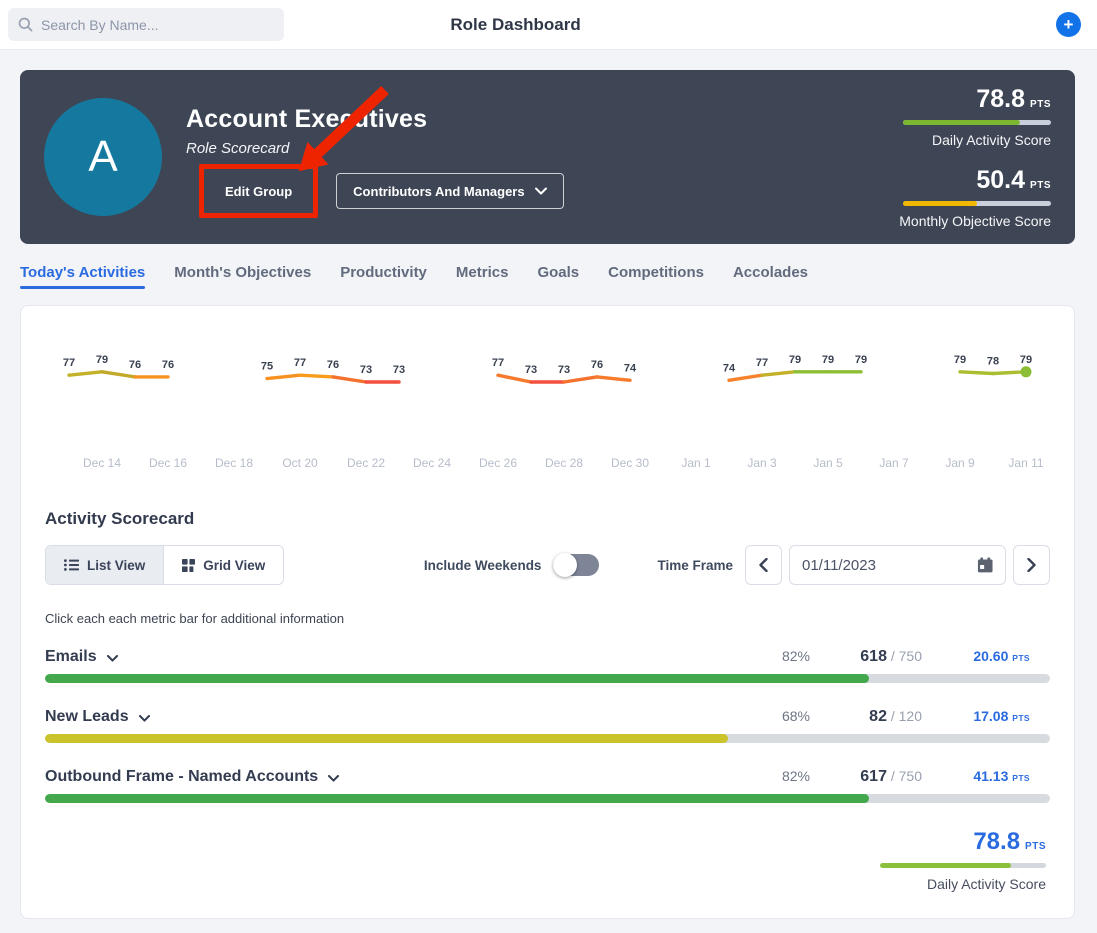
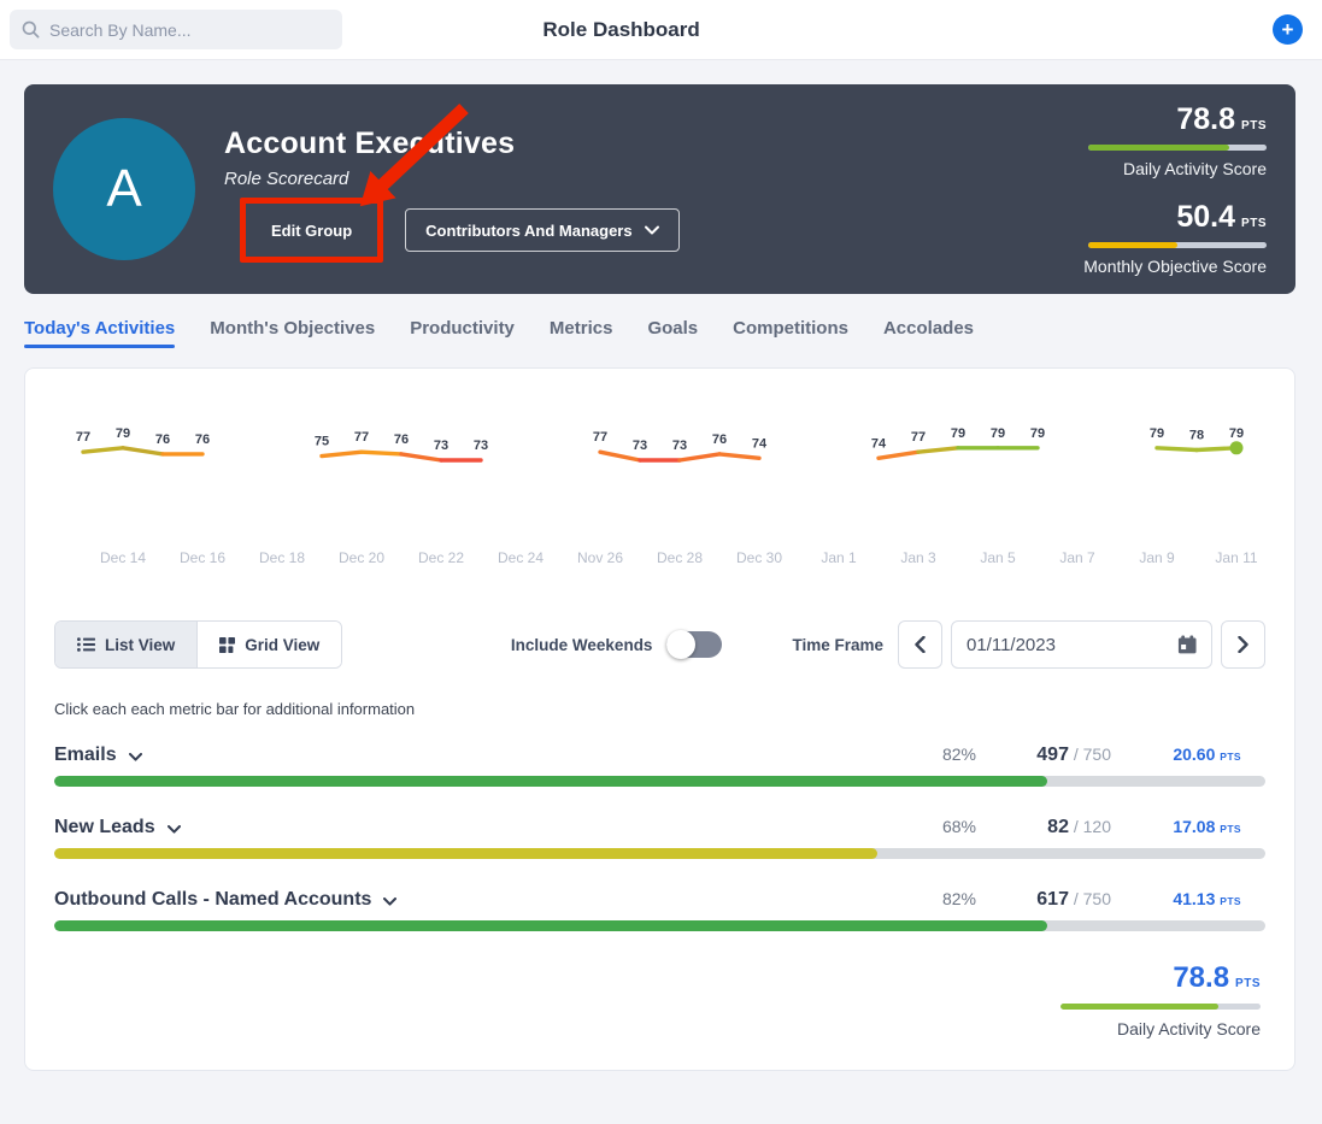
  Search By Name...
  Role Dashboard
  +
  A
  Account Exetives
  Role Scorecard
  Edit Group
  Contributors And Managers
  78.8
  PTS
  Daily Activity Score
  50.4
  PTS
  Monthly Objective Score
  Today's Activities
  Month's Objectives
  Productivity
  Metrics
  Goals
  Competitions
  Accolades
  77
  79
  76
  76
  75
  77
  76
  73
  73
  77
  73
  73
  76
  74
  74
  77
  79
  79
  79
  79
  78
  79
  Dec 14
  Dec 16
  Dec 18
- Oct 20
+ Dec 20
  Dec 22
  Dec 24
- Dec 26
+ Nov 26
  Dec 28
  Dec 30
  Jan 1
  Jan 3
  Jan 5
  Jan 7
  Jan 9
  Jan 11
- Activity Scorecard
  List View
  Grid View
  Include Weekends
  Time Frame
  01/11/2023
  Click each each metric bar for additional information
  Emails
  82%
- 618 / 750
+ 497 / 750
  20.60 PTS
  New Leads
  68%
  82 / 120
  17.08 PTS
- Outbound Frame - Named Accounts
+ Outbound Calls - Named Accounts
  82%
  617 / 750
  41.13 PTS
  78.8
  PTS
  Daily Activity Score
